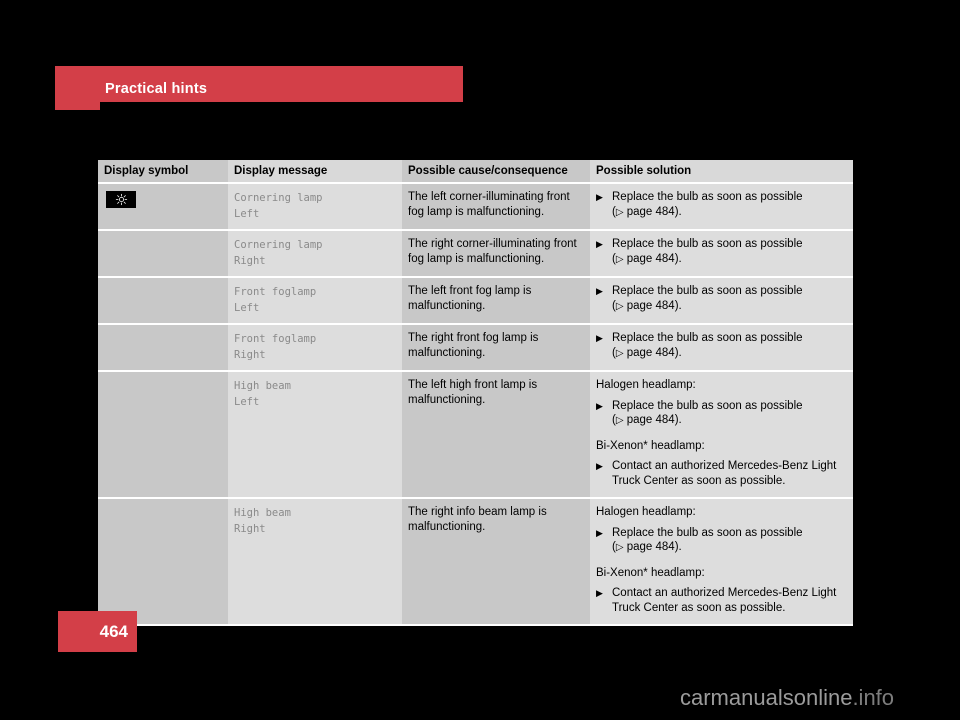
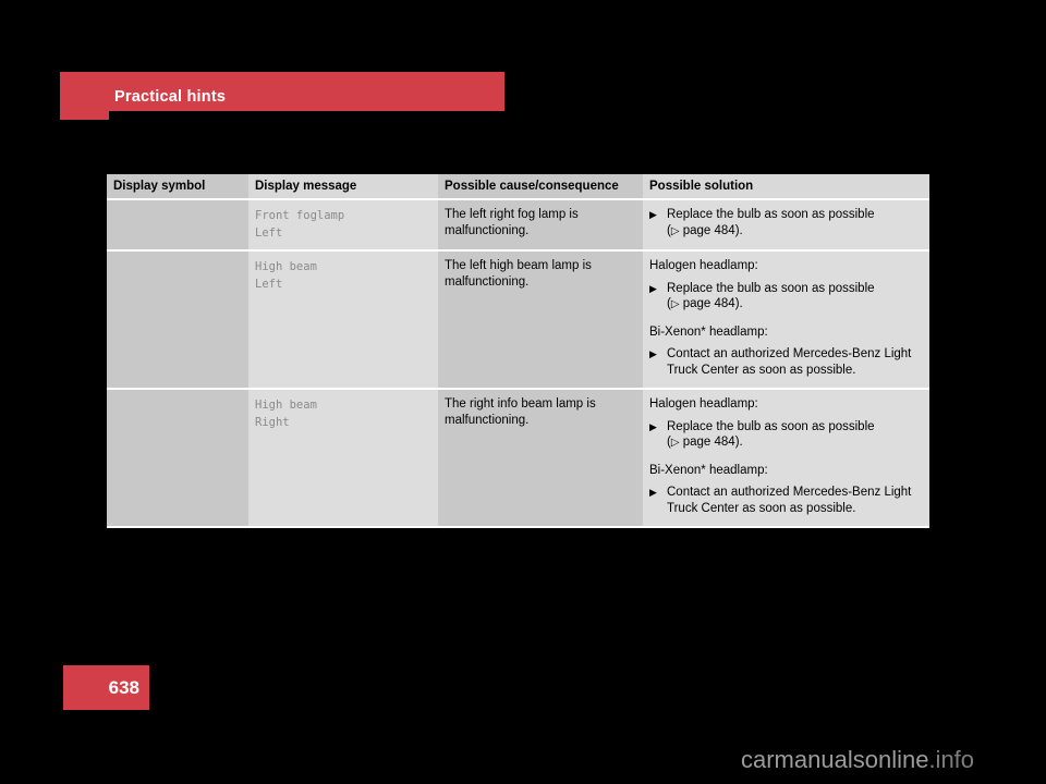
  Practical hints
  Display symbol	Display message	Possible cause/consequence	Possible solution
- 	Cornering lamp Left	The left corner-illuminating front fog lamp is malfunctioning.	▶ Replace the bulb as soon as possible(▷ page 484).
- 	Cornering lamp Right	The right corner-illuminating front fog lamp is malfunctioning.	▶ Replace the bulb as soon as possible(▷ page 484).
- 	Front foglamp Left	The left front fog lamp is malfunctioning.	▶ Replace the bulb as soon as possible(▷ page 484).
+ 	Front foglamp Left	The left right fog lamp is malfunctioning.	▶ Replace the bulb as soon as possible(▷ page 484).
- 	Front foglamp Right	The right front fog lamp is malfunctioning.	▶ Replace the bulb as soon as possible(▷ page 484).
- 	High beam Left	The left high front lamp is malfunctioning.	Halogen headlamp:▶ Replace the bulb as soon as possible(▷ page 484).Bi-Xenon* headlamp:▶ Contact an authorized Mercedes-Benz Light Truck Center as soon as possible.
+ 	High beam Left	The left high beam lamp is malfunctioning.	Halogen headlamp:▶ Replace the bulb as soon as possible(▷ page 484).Bi-Xenon* headlamp:▶ Contact an authorized Mercedes-Benz Light Truck Center as soon as possible.
  	High beam Right	The right info beam lamp is malfunctioning.	Halogen headlamp:▶ Replace the bulb as soon as possible(▷ page 484).Bi-Xenon* headlamp:▶ Contact an authorized Mercedes-Benz Light Truck Center as soon as possible.
- 464
+ 638
  carmanualsonline.info
